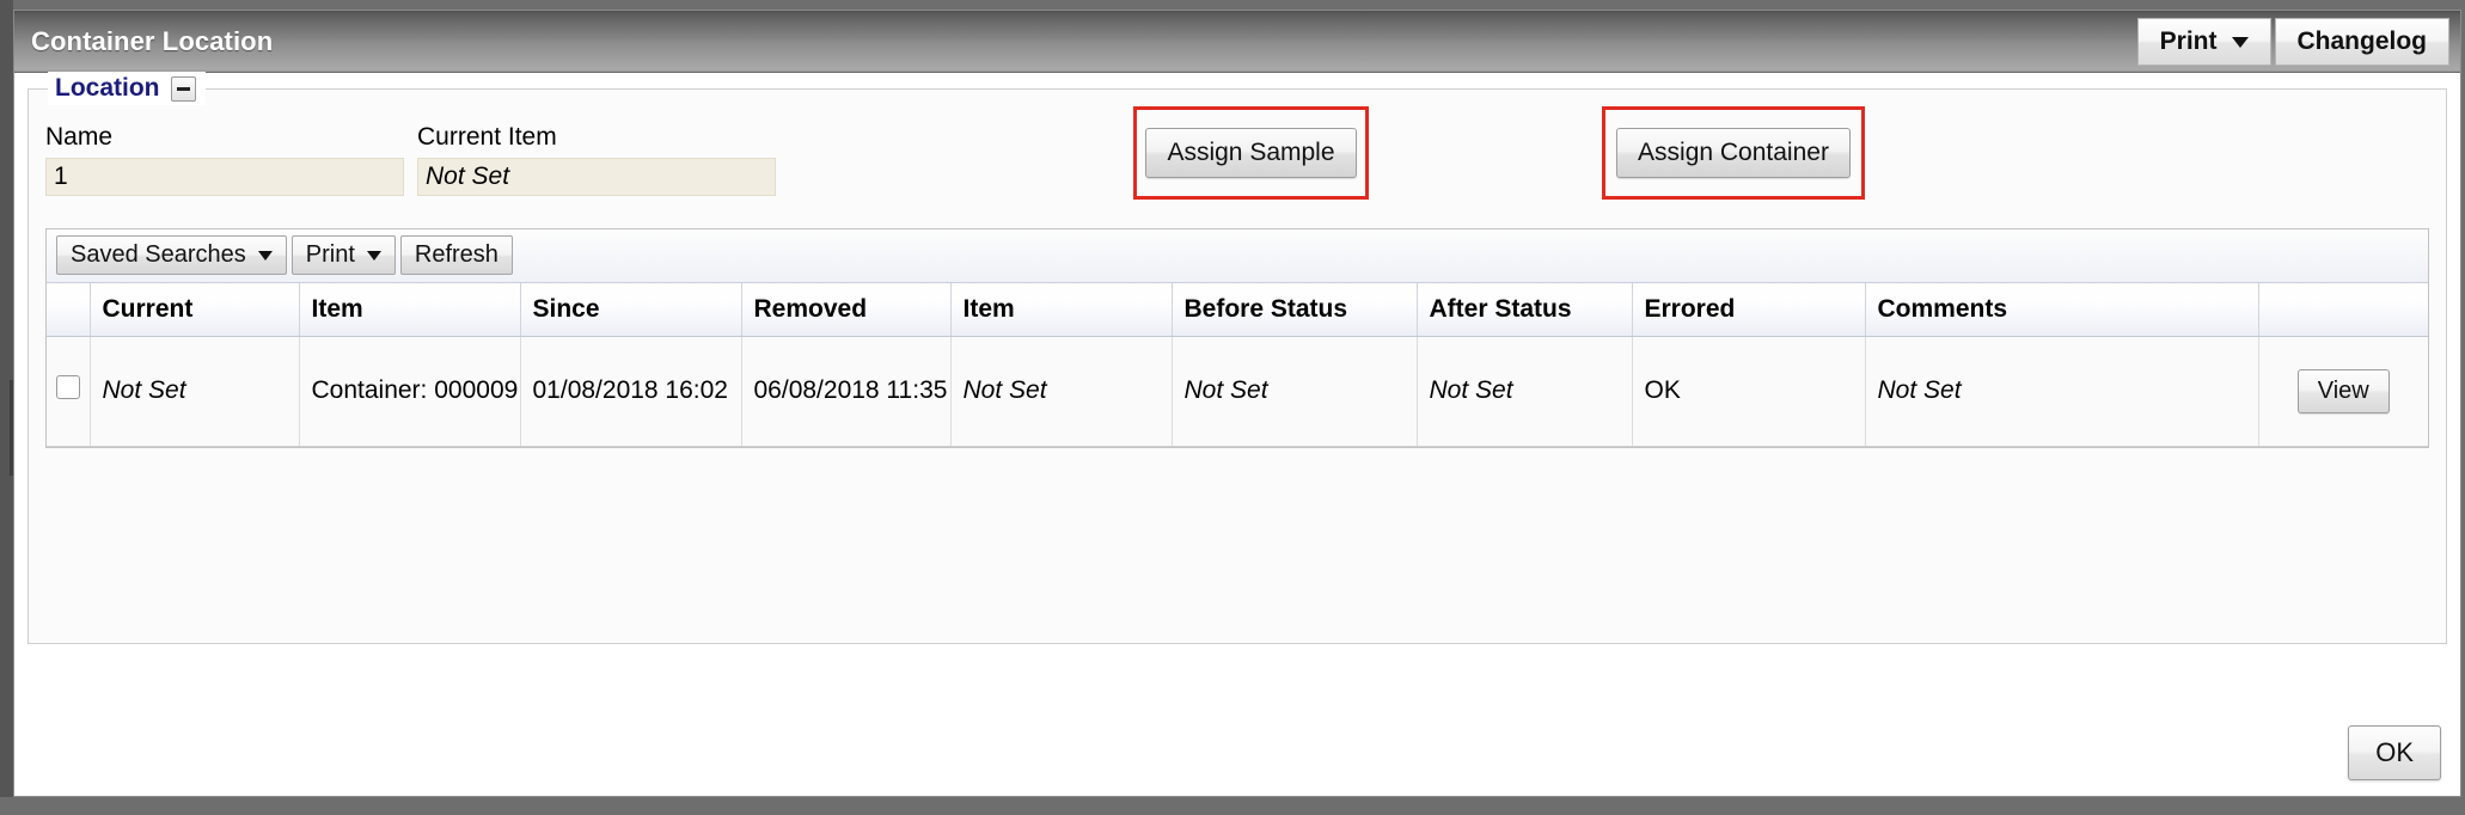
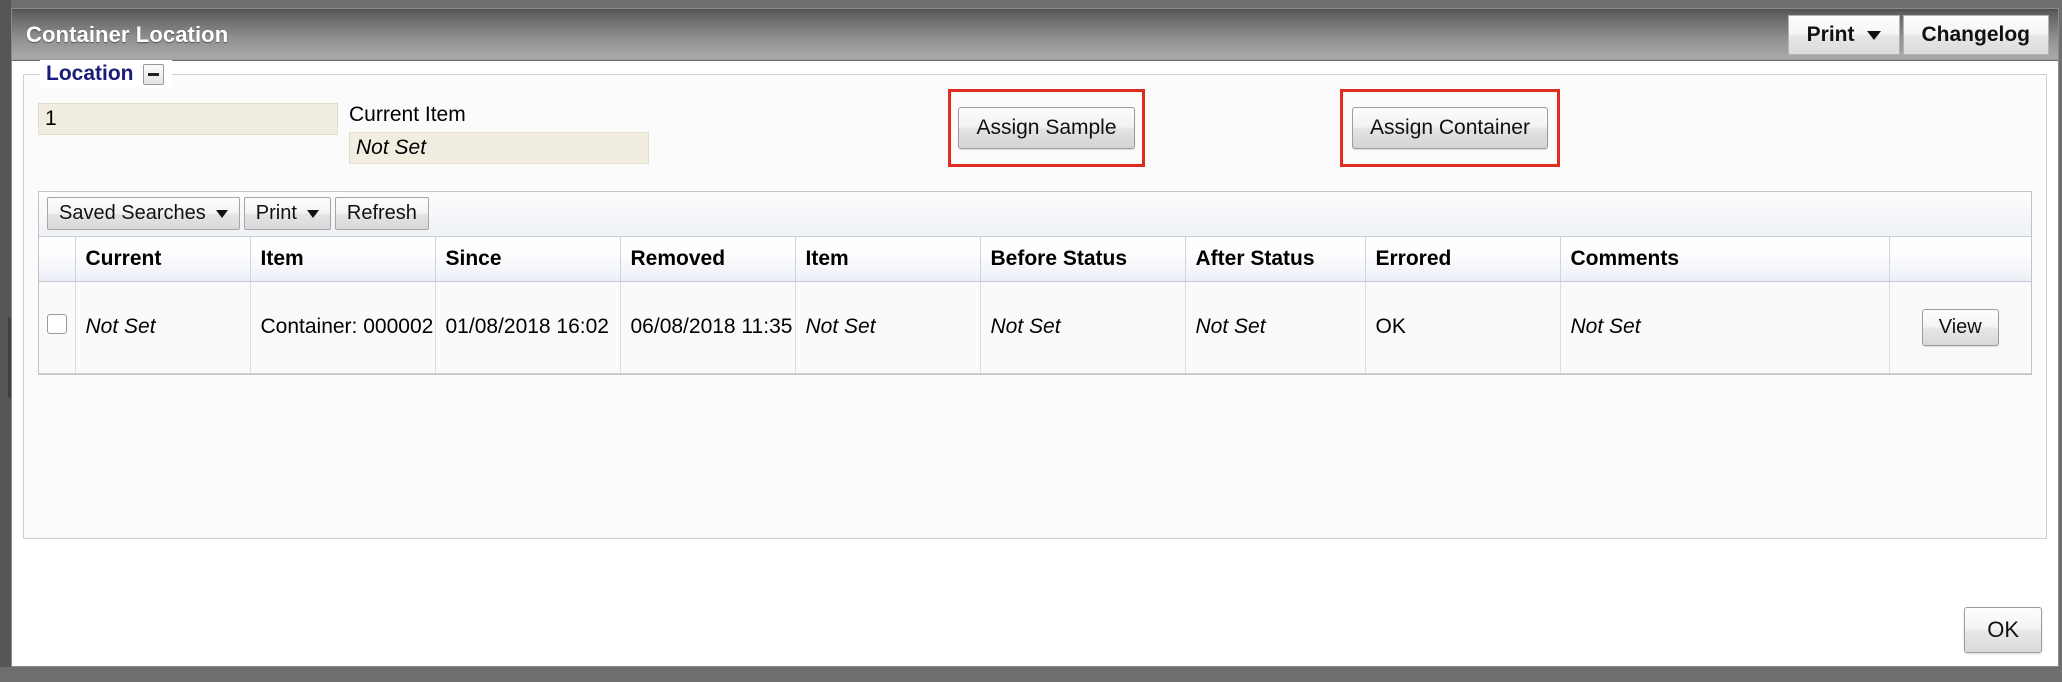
  Container Location
  Print
  Changelog
  Location
- Name
  1
  Current Item
  Not Set
  Assign Sample
  Assign Container
  Saved Searches
  Print
  Refresh
  	Current	Item	Since	Removed	Item	Before Status	After Status	Errored	Comments
- 	Not Set	Container: 000009	01/08/2018 16:02	06/08/2018 11:35	Not Set	Not Set	Not Set	OK	Not Set	View
+ 	Not Set	Container: 000002	01/08/2018 16:02	06/08/2018 11:35	Not Set	Not Set	Not Set	OK	Not Set	View
  OK
